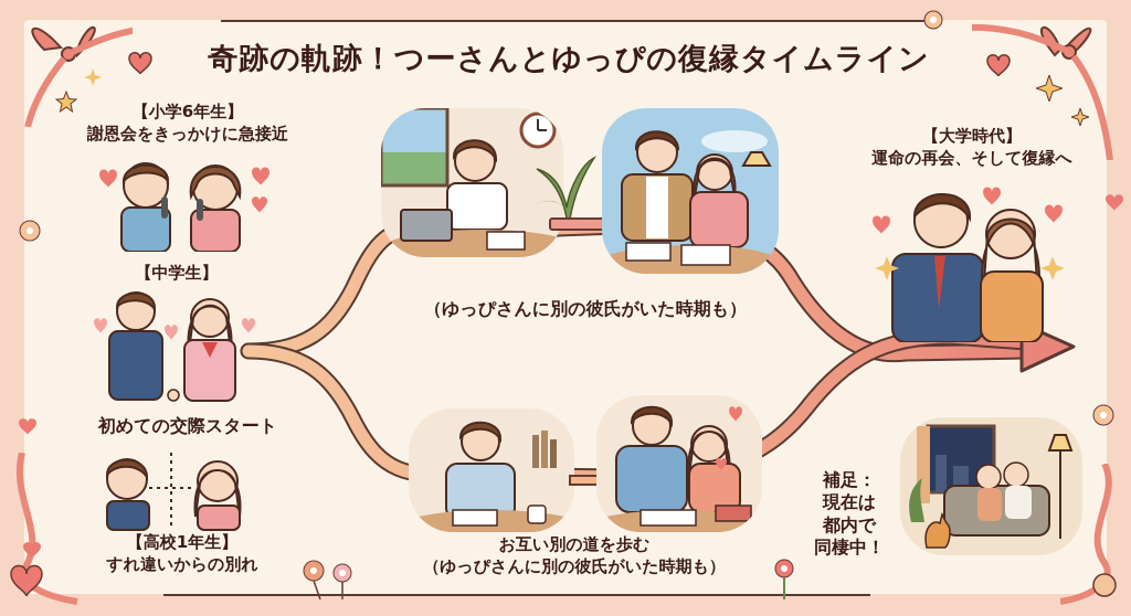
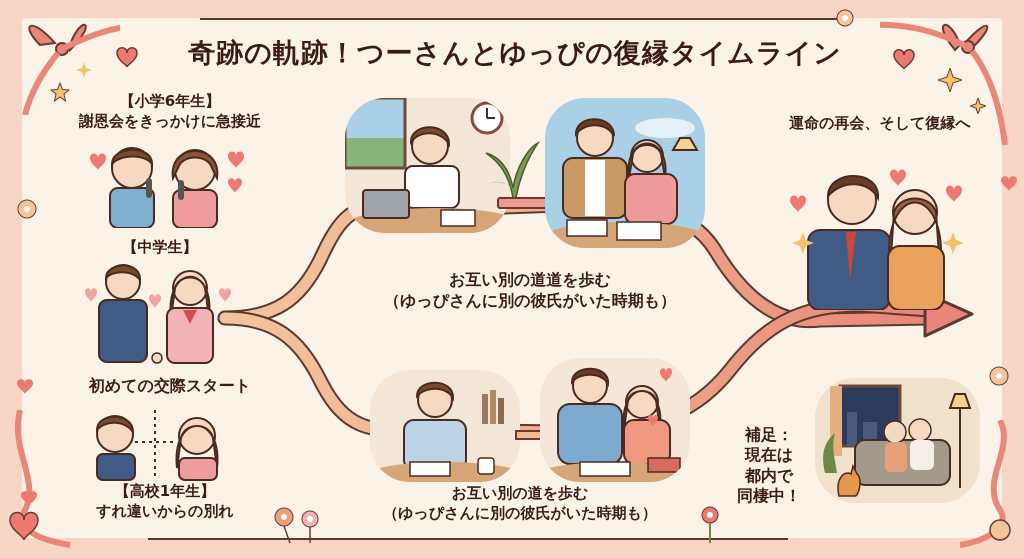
  奇跡の軌跡！つーさんとゆっぴの復縁タイムライン
  【小学6年生】
  謝恩会をきっかけに急接近
  【中学生】
  初めての交際スタート
  【高校1年生】
  すれ違いからの別れ
+ お互い別の道道を歩む
  （ゆっぴさんに別の彼氏がいた時期も）
  お互い別の道を歩む
  （ゆっぴさんに別の彼氏がいた時期も）
- 【大学時代】
  運命の再会、そして復縁へ
  補足：
  現在は
  都内で
  同棲中！
